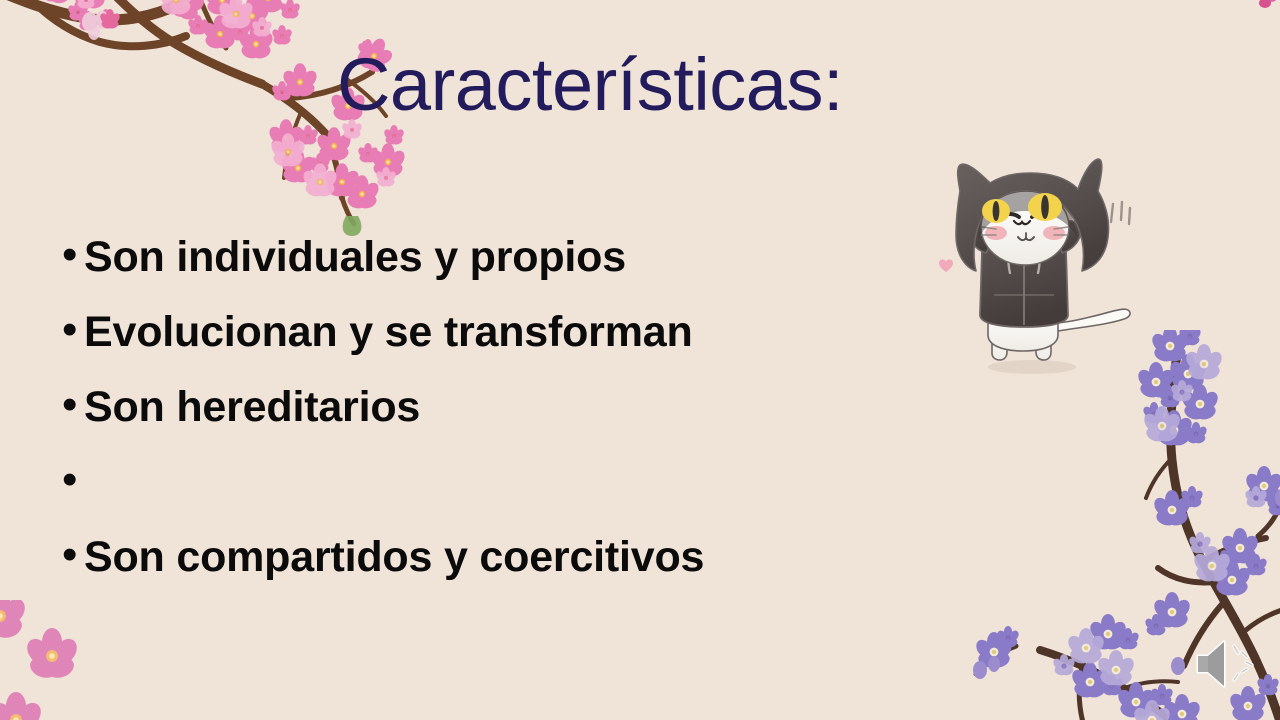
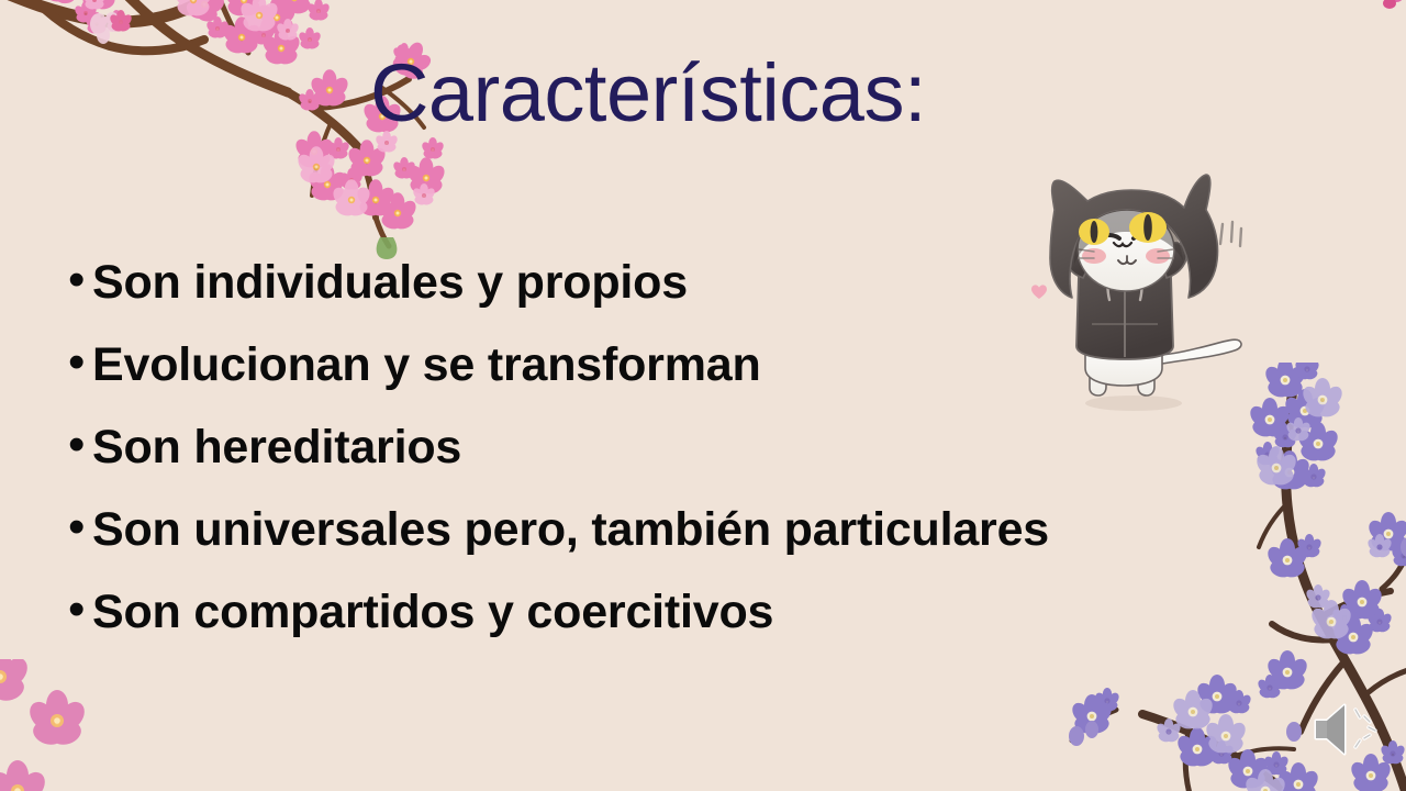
  Características:
  •
  Son individuales y propios
  •
  Evolucionan y se transforman
  •
  Son hereditarios
  •
+ Son universales pero, también particulares
  •
  Son compartidos y coercitivos
